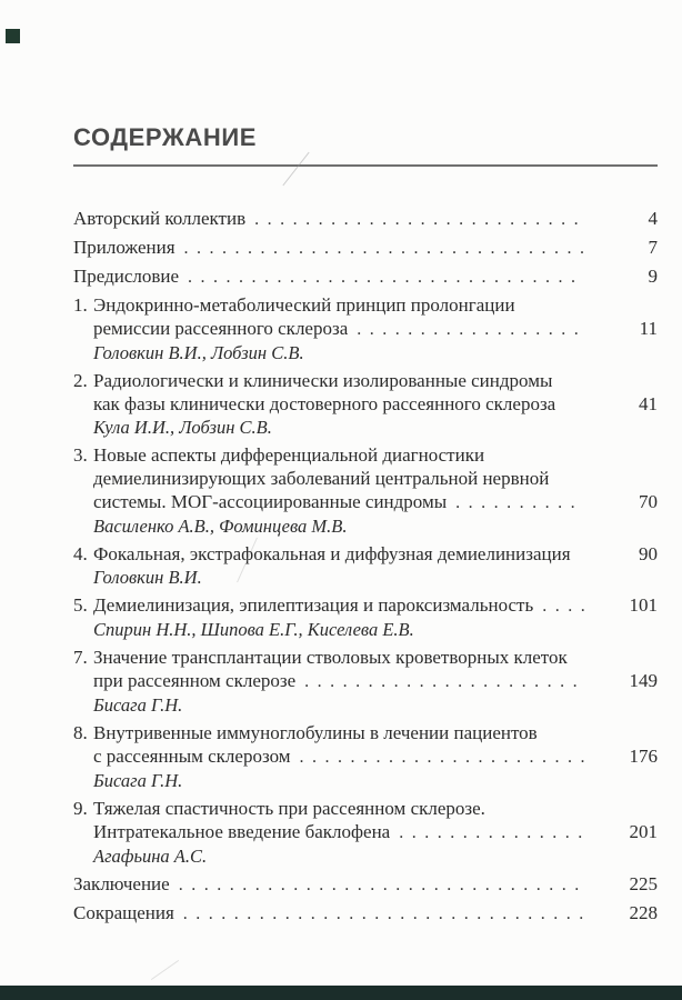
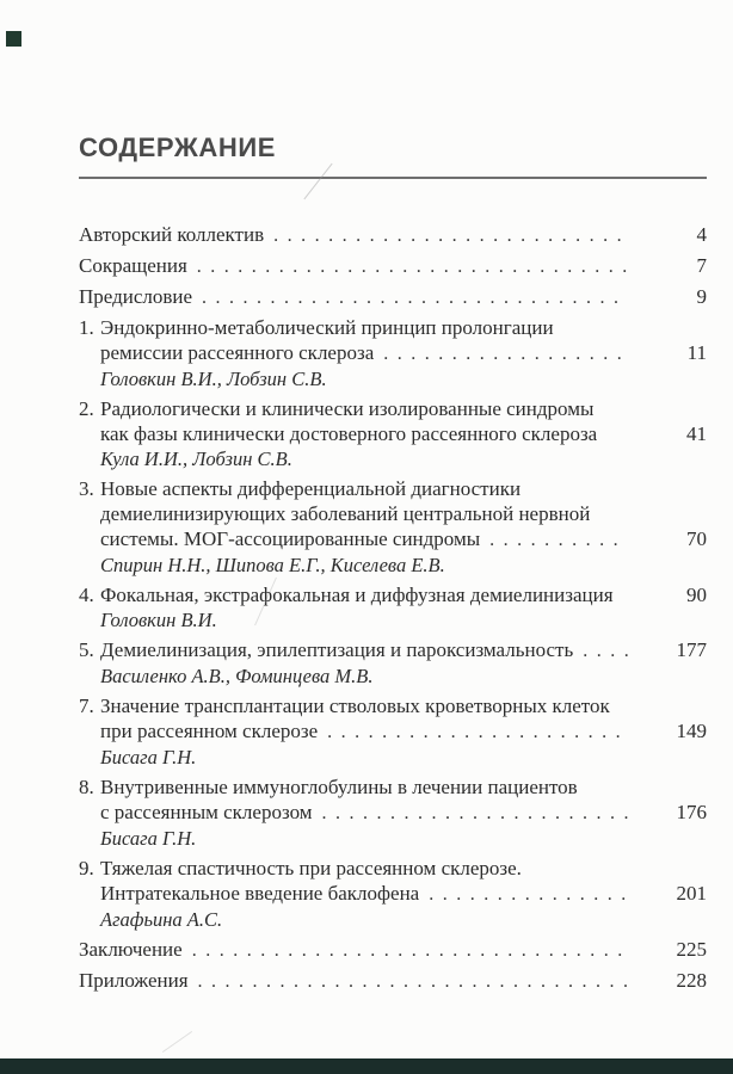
  СОДЕРЖАНИЕ
  Авторский коллектив
  4
- Приложения
+ Сокращения
  7
  Предисловие
  9
  1.
  Эндокринно-метаболический принцип пролонгации
  ремиссии рассеянного склероза
  11
  Головкин В.И., Лобзин С.В.
  2.
  Радиологически и клинически изолированные синдромы
  как фазы клинически достоверного рассеянного склероза
  41
  Кула И.И., Лобзин С.В.
  3.
  Новые аспекты дифференциальной диагностики
  демиелинизирующих заболеваний центральной нервной
  системы. МОГ-ассоциированные синдромы
  70
- Василенко А.В., Фоминцева М.В.
+ Спирин Н.Н., Шипова Е.Г., Киселева Е.В.
  4.
  Фокальная, экстрафокальная и диффузная демиелинизация
  90
  Головкин В.И.
  5.
  Демиелинизация, эпилептизация и пароксизмальность
- 101
+ 177
- Спирин Н.Н., Шипова Е.Г., Киселева Е.В.
+ Василенко А.В., Фоминцева М.В.
  7.
  Значение трансплантации стволовых кроветворных клеток
  при рассеянном склерозе
  149
  Бисага Г.Н.
  8.
  Внутривенные иммуноглобулины в лечении пациентов
  с рассеянным склерозом
  176
  Бисага Г.Н.
  9.
  Тяжелая спастичность при рассеянном склерозе.
  Интратекальное введение баклофена
  201
  Агафьина А.С.
  Заключение
  225
- Сокращения
+ Приложения
  228
